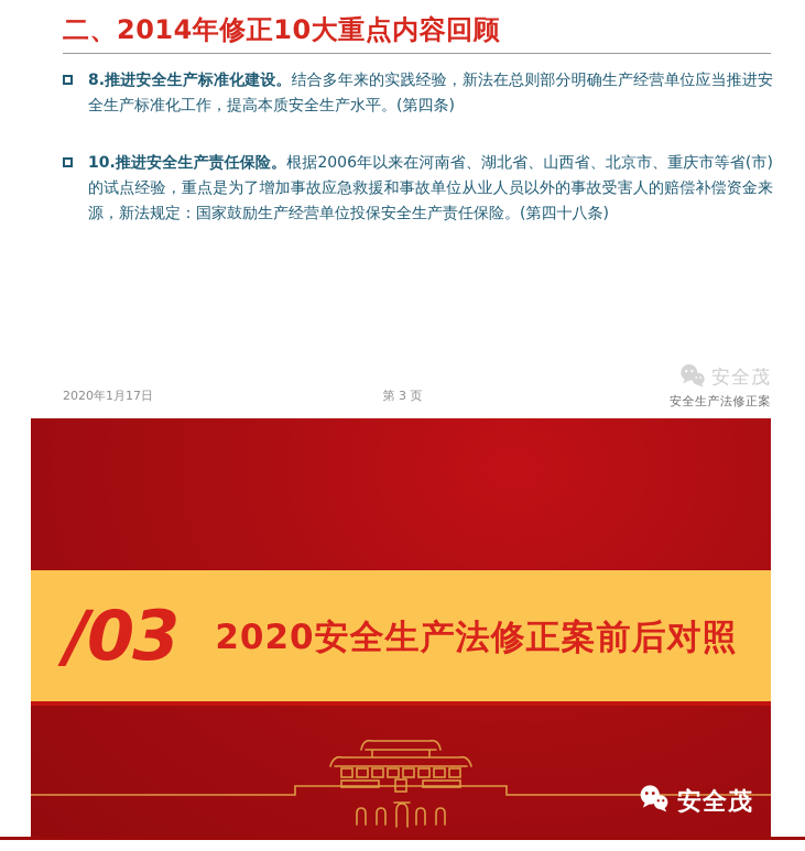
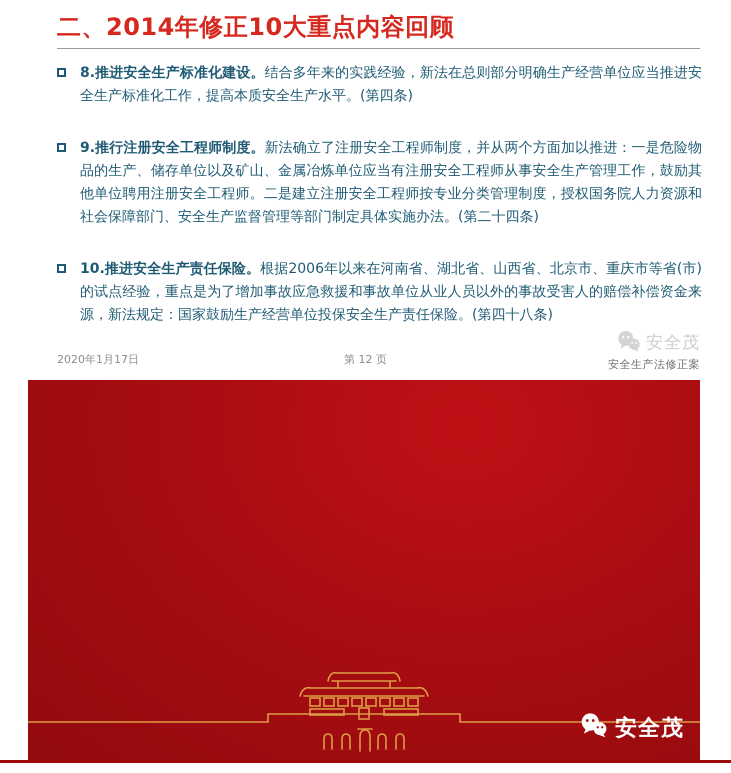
  二、2014年修正10大重点内容回顾
  8.推进安全生产标准化建设。结合多年来的实践经验，新法在总则部分明确生产经营单位应当推进安全生产标准化工作，提高本质安全生产水平。(第四条)
+ 9.推行注册安全工程师制度。新法确立了注册安全工程师制度，并从两个方面加以推进：一是危险物品的生产、储存单位以及矿山、金属冶炼单位应当有注册安全工程师从事安全生产管理工作，鼓励其他单位聘用注册安全工程师。二是建立注册安全工程师按专业分类管理制度，授权国务院人力资源和社会保障部门、安全生产监督管理等部门制定具体实施办法。(第二十四条)
  10.推进安全生产责任保险。根据2006年以来在河南省、湖北省、山西省、北京市、重庆市等省(市)的试点经验，重点是为了增加事故应急救援和事故单位从业人员以外的事故受害人的赔偿补偿资金来源，新法规定：国家鼓励生产经营单位投保安全生产责任保险。(第四十八条)
  2020年1月17日
- 第 3 页
+ 第 12 页
  安全茂
  安全生产法修正案
- /03
- 2020安全生产法修正案前后对照
  安全茂
